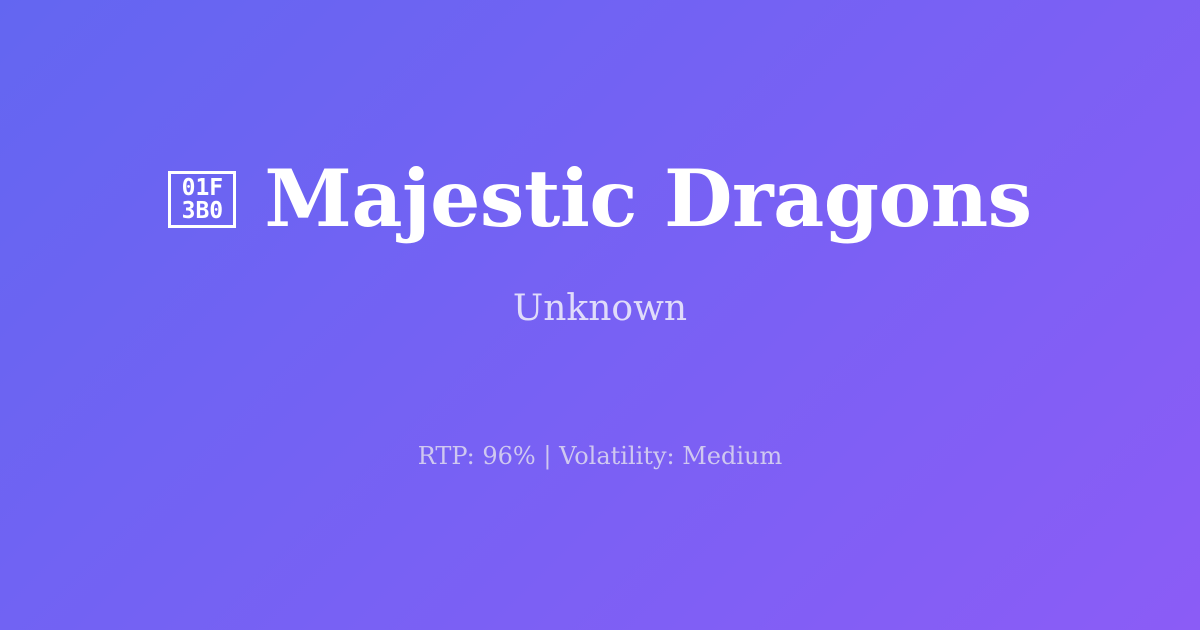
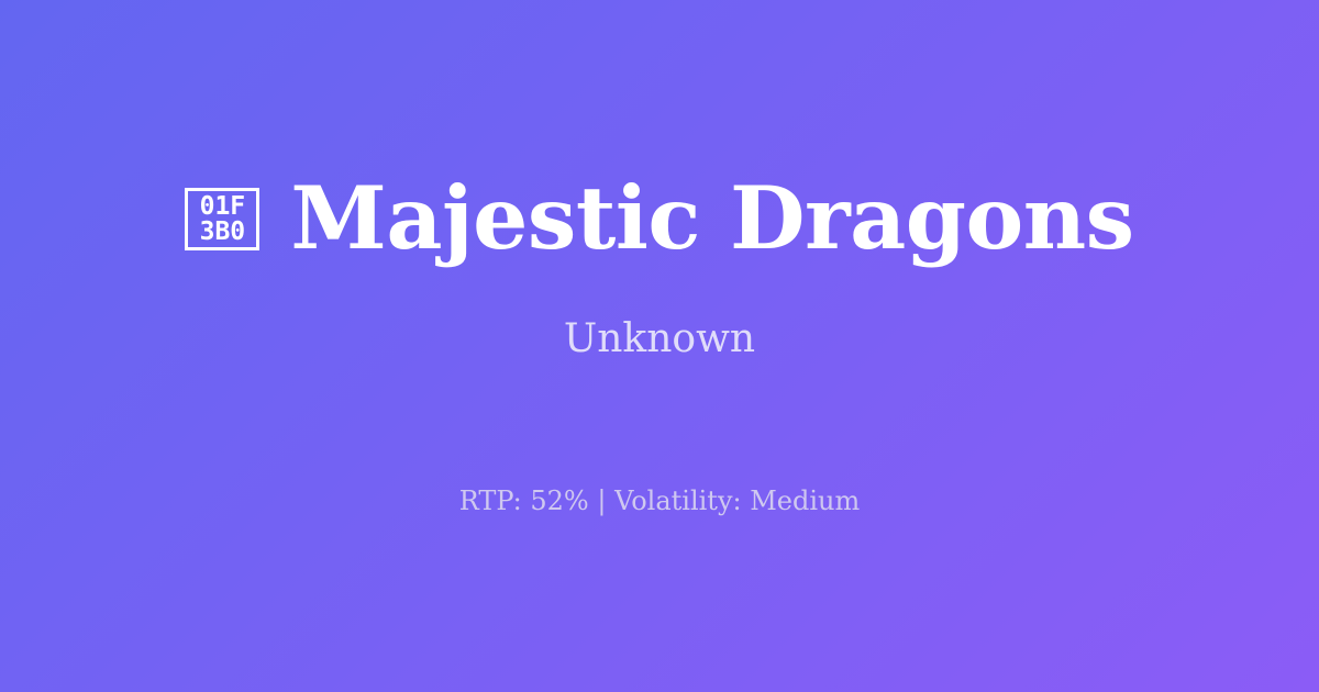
  01F
  3B0
  Majestic Dragons
  Unknown
- RTP: 96% | Volatility: Medium
+ RTP: 52% | Volatility: Medium
